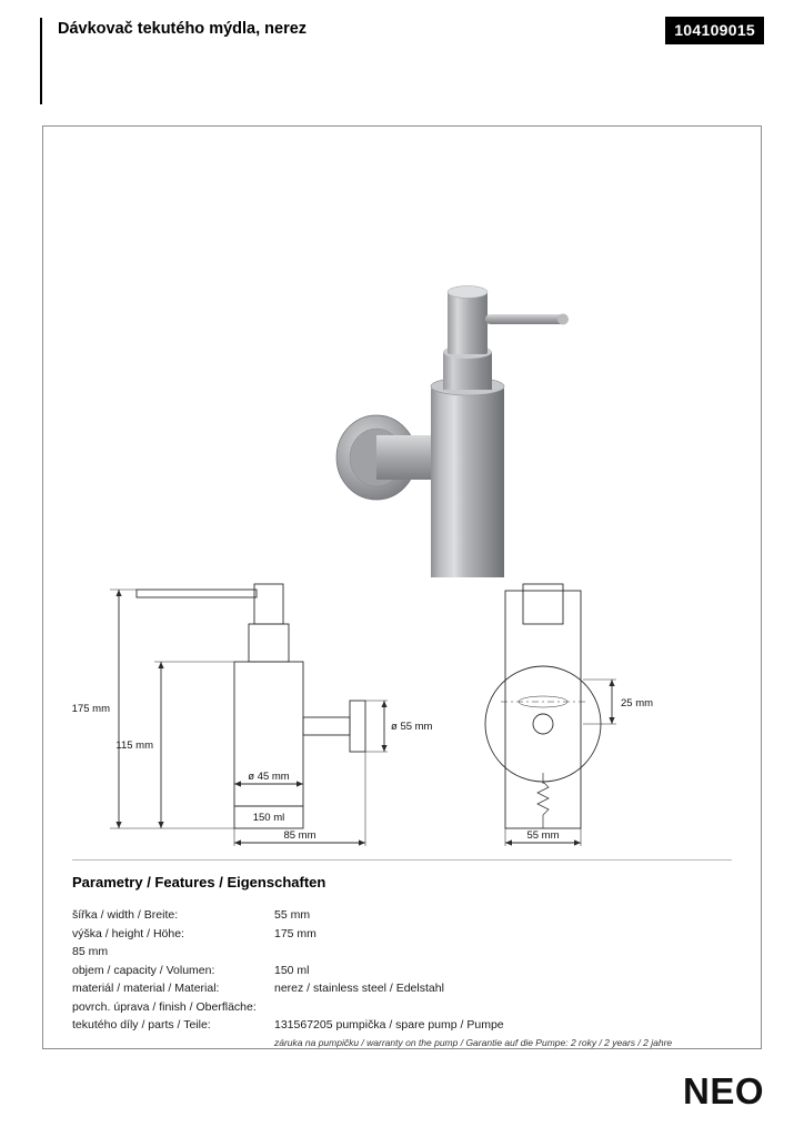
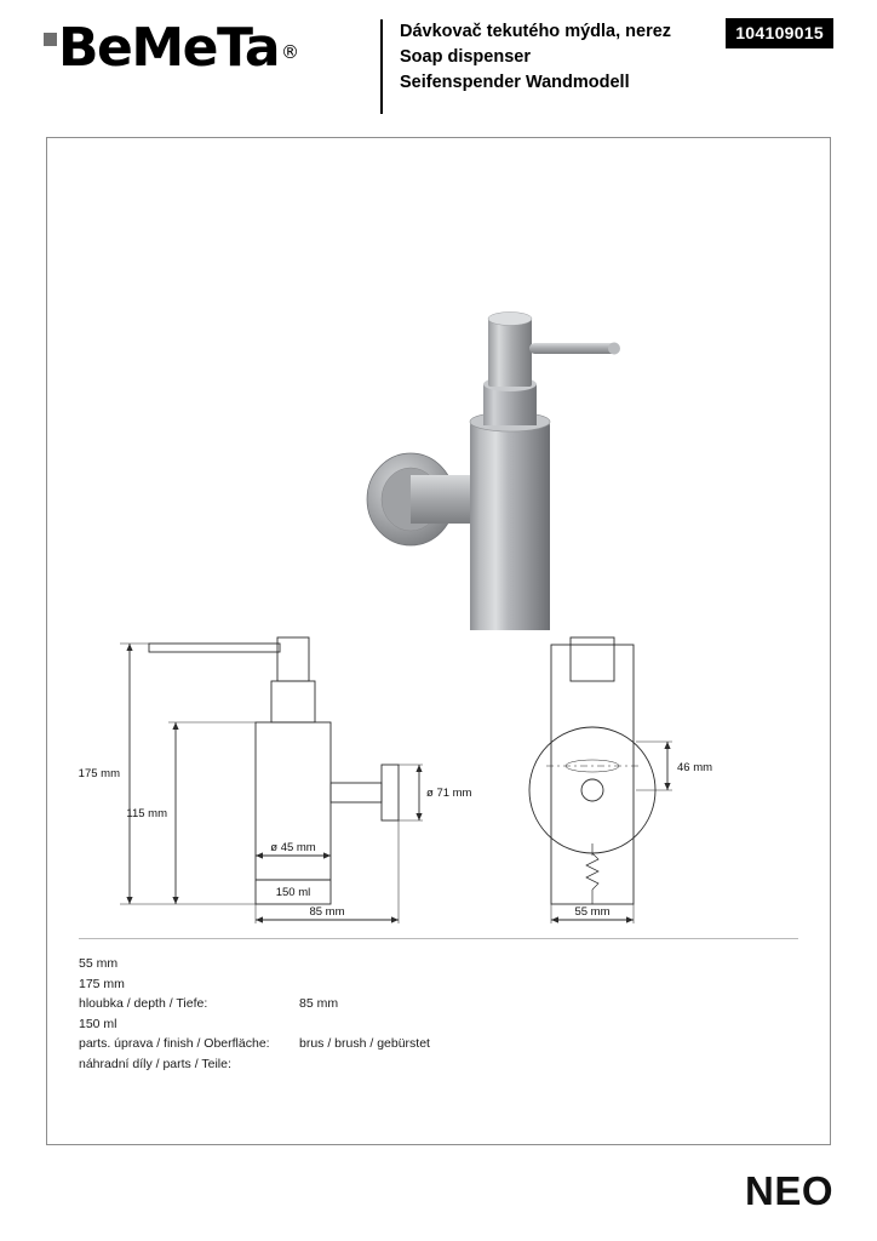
+ BeMeTa®
  Dávkovač tekutého mýdla, nerez
+ Soap dispenser
+ Seifenspender Wandmodell
  104109015
  150 ml
  175 mm
  115 mm
  ø 45 mm
- ø 55 mm
+ ø 71 mm
  85 mm
- 25 mm
+ 46 mm
  55 mm
- Parametry / Features / Eigenschaften
- šířka / width / Breite:
  55 mm
- výška / height / Höhe:
  175 mm
+ hloubka / depth / Tiefe:
  85 mm
- objem / capacity / Volumen:
  150 ml
- materiál / material / Material:
- nerez / stainless steel / Edelstahl
- povrch. úprava / finish / Oberfläche:
+ parts. úprava / finish / Oberfläche:
+ brus / brush / gebürstet
- tekutého díly / parts / Teile:
+ náhradní díly / parts / Teile:
- 131567205 pumpička / spare pump / Pumpe
- záruka na pumpičku / warranty on the pump / Garantie auf die Pumpe: 2 roky / 2 years / 2 jahre
  NEO
